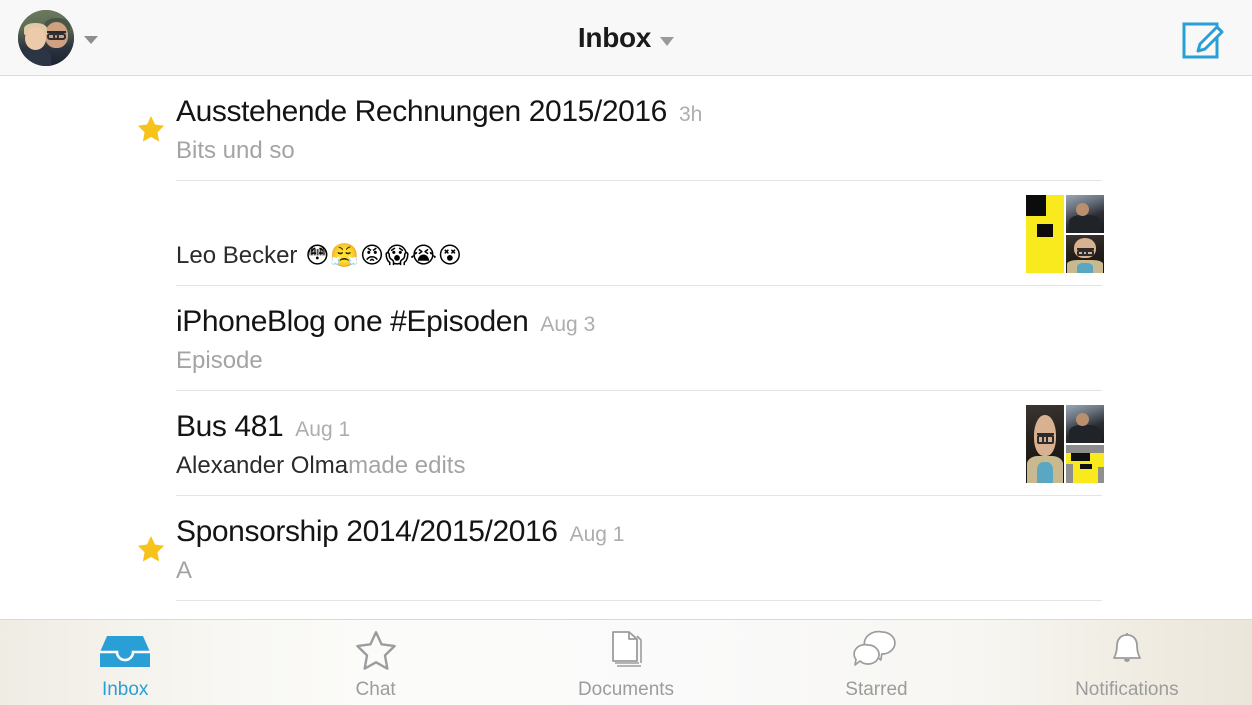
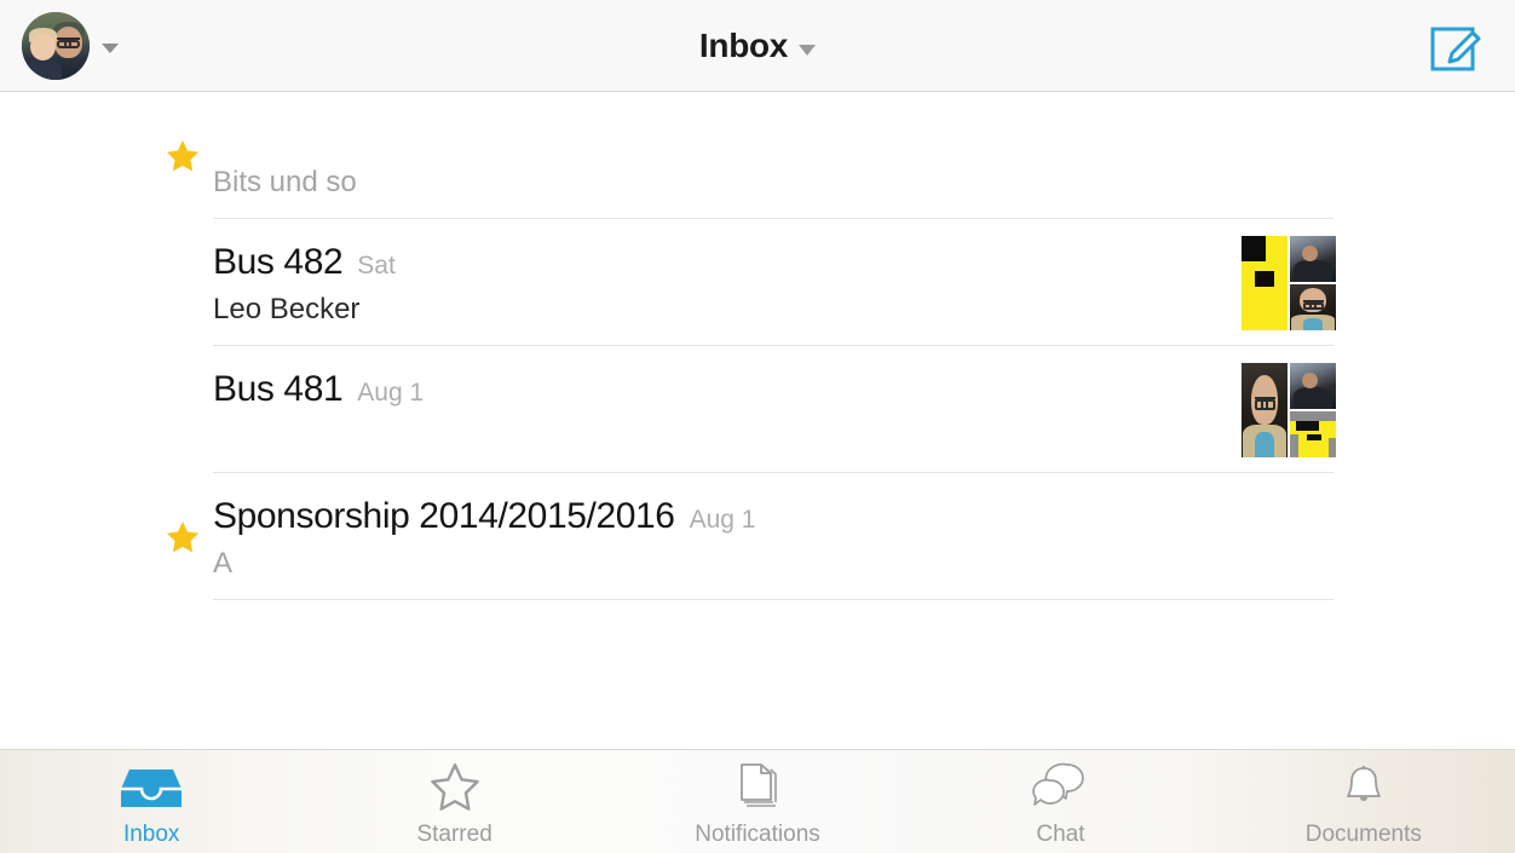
  Inbox
- Ausstehende Rechnungen 2015/2016
- 3h
  Bits und so
+ Bus 482
+ Sat
  Leo Becker
- 😳😤😡😱😭😵
- iPhoneBlog one #Episoden
- Aug 3
- Episode
  Bus 481
  Aug 1
- Alexander Olma
- made edits
  Sponsorship 2014/2015/2016
  Aug 1
  A
  Inbox
- Chat
+ Starred
- Documents
+ Notifications
- Starred
+ Chat
- Notifications
+ Documents
